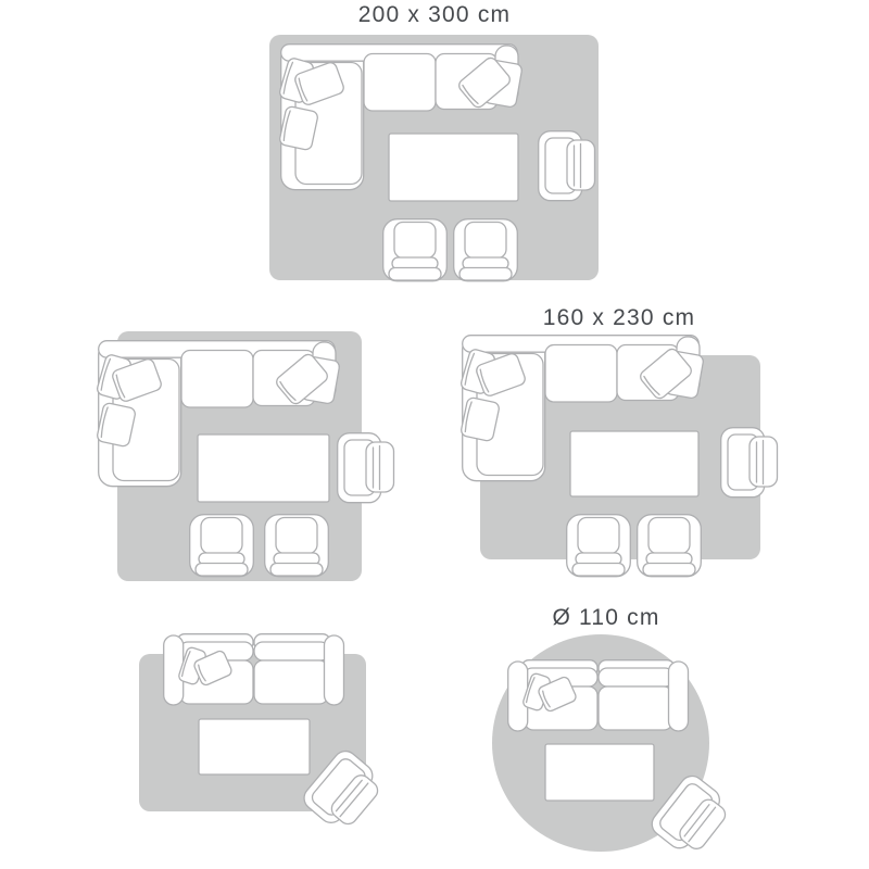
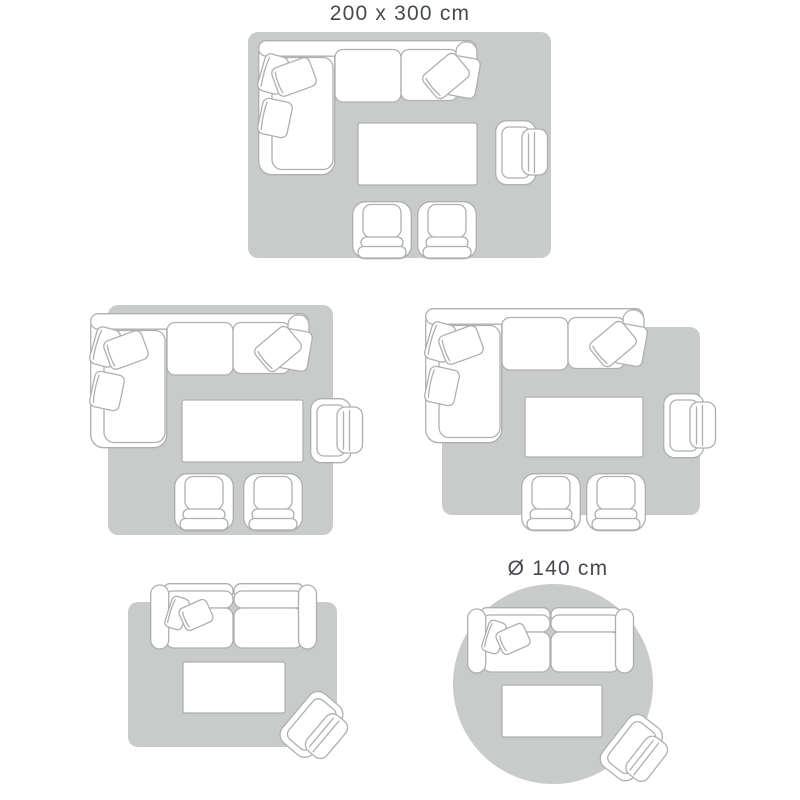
  200 x 300 cm
- 160 x 230 cm
- Ø 110 cm
+ Ø 140 cm
